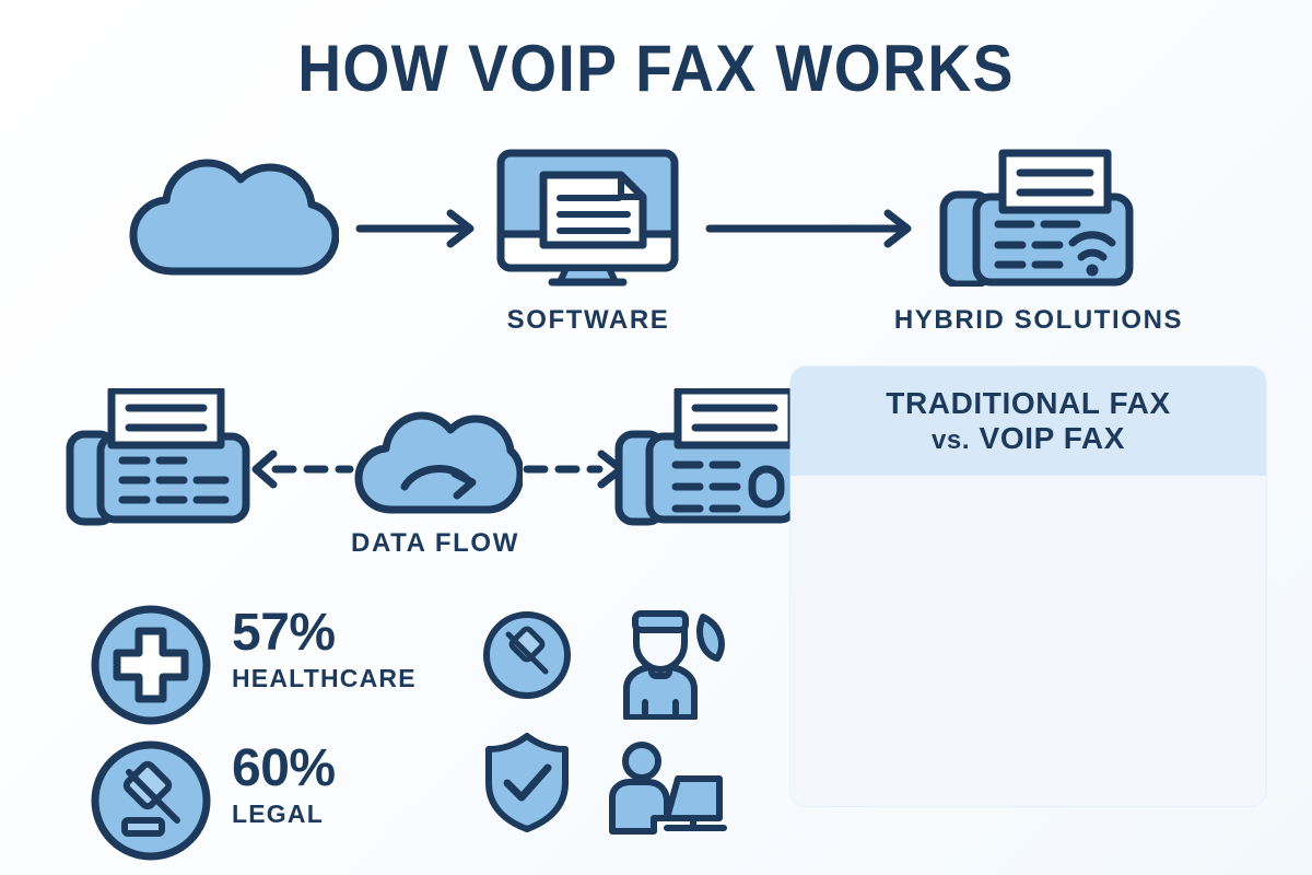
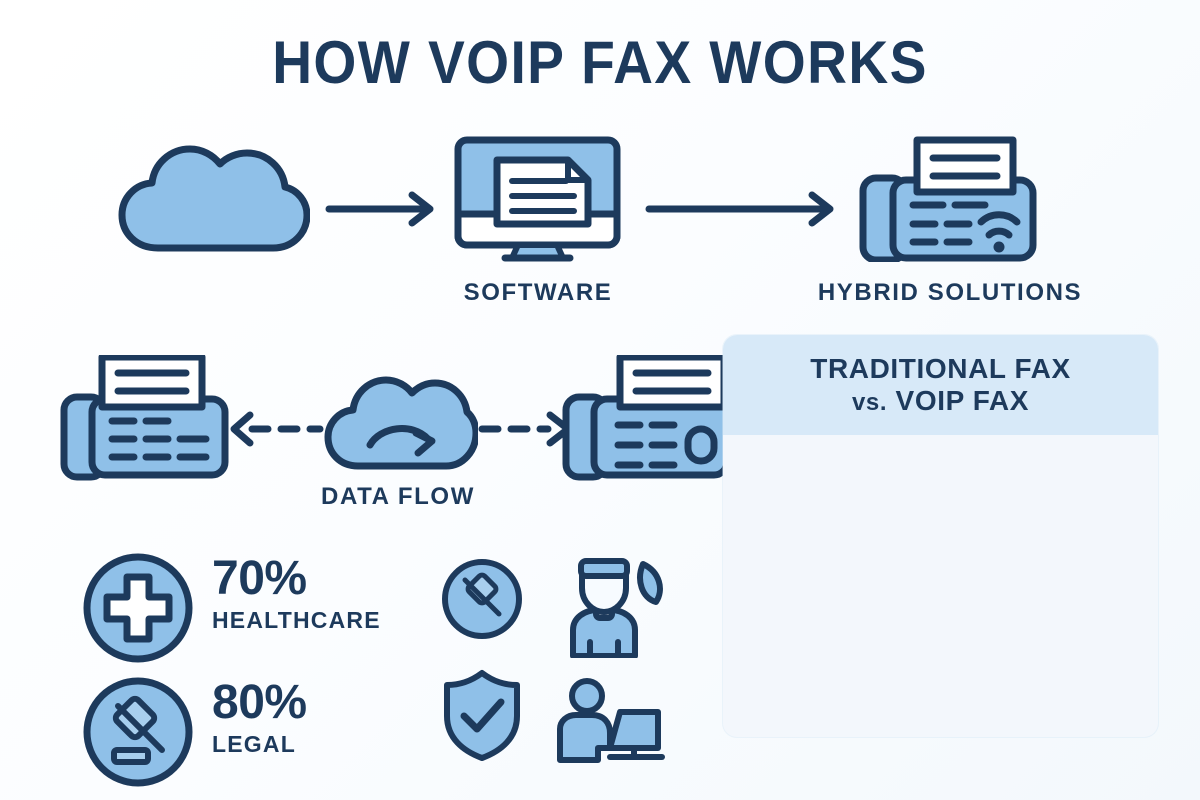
  HOW VOIP FAX WORKS
  SOFTWARE
  HYBRID SOLUTIONS
  DATA FLOW
- 57%
+ 70%
  HEALTHCARE
- 60%
+ 80%
  LEGAL
  TRADITIONAL FAX
  vs. VOIP FAX
